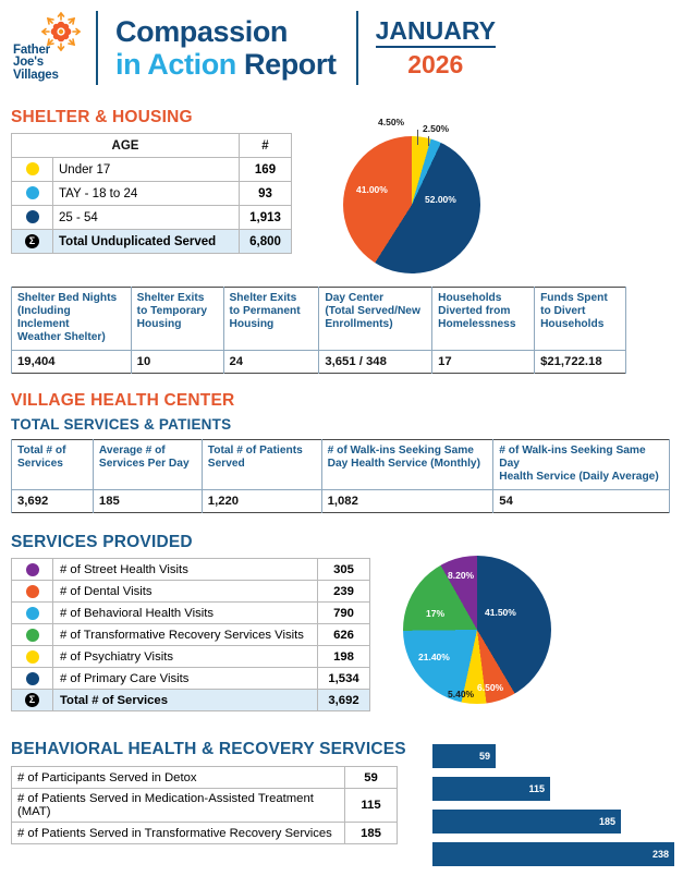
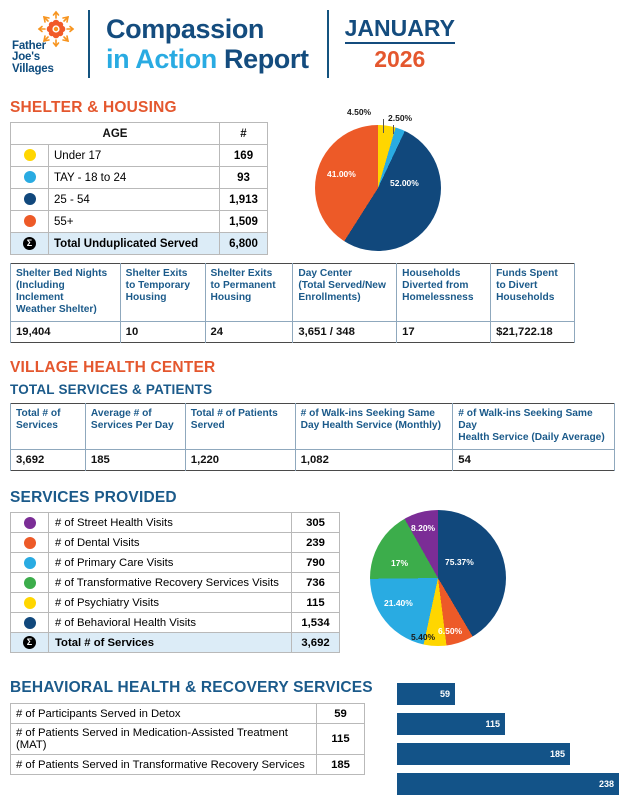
  Father
  Joe's
  Villages
  Compassion
  in Action Report
  JANUARY
  2026
  SHELTER & HOUSING
  AGE	#
  	Under 17	169
  	TAY - 18 to 24	93
  	25 - 54	1,913
+ 	55+	1,509
  Σ	Total Unduplicated Served	6,800
  4.50%
  2.50%
  52.00%
  41.00%
  Shelter Bed Nights (Including Inclement Weather Shelter)	Shelter Exits to Temporary Housing	Shelter Exits to Permanent Housing	Day Center (Total Served/New Enrollments)	Households Diverted from Homelessness	Funds Spent to Divert Households
  19,404	10	24	3,651 / 348	17	$21,722.18
  VILLAGE HEALTH CENTER
  TOTAL SERVICES & PATIENTS
  Total # of Services	Average # of Services Per Day	Total # of Patients Served	# of Walk-ins Seeking Same Day Health Service (Monthly)	# of Walk-ins Seeking Same Day Health Service (Daily Average)
  3,692	185	1,220	1,082	54
  SERVICES PROVIDED
  	# of Street Health Visits	305
  	# of Dental Visits	239
- 	# of Behavioral Health Visits	790
+ 	# of Primary Care Visits	790
- 	# of Transformative Recovery Services Visits	626
+ 	# of Transformative Recovery Services Visits	736
- 	# of Psychiatry Visits	198
+ 	# of Psychiatry Visits	115
- 	# of Primary Care Visits	1,534
+ 	# of Behavioral Health Visits	1,534
  Σ	Total # of Services	3,692
- 41.50%
+ 75.37%
  6.50%
  5.40%
  21.40%
  17%
  8.20%
  BEHAVIORAL HEALTH & RECOVERY SERVICES
  # of Participants Served in Detox	59
  # of Patients Served in Medication-Assisted Treatment (MAT)	115
  # of Patients Served in Transformative Recovery Services	185
  59
  115
  185
  238
